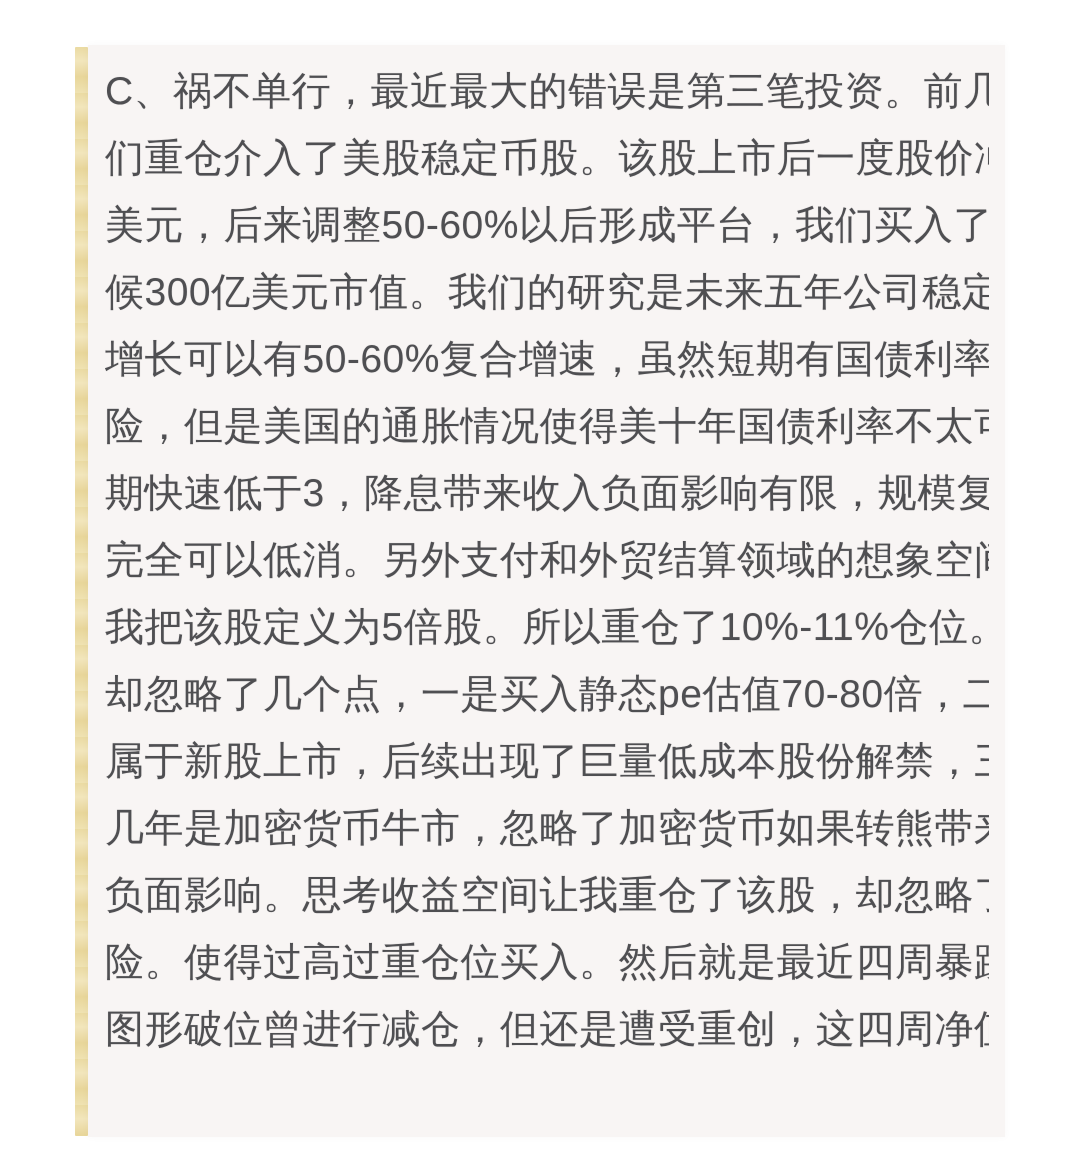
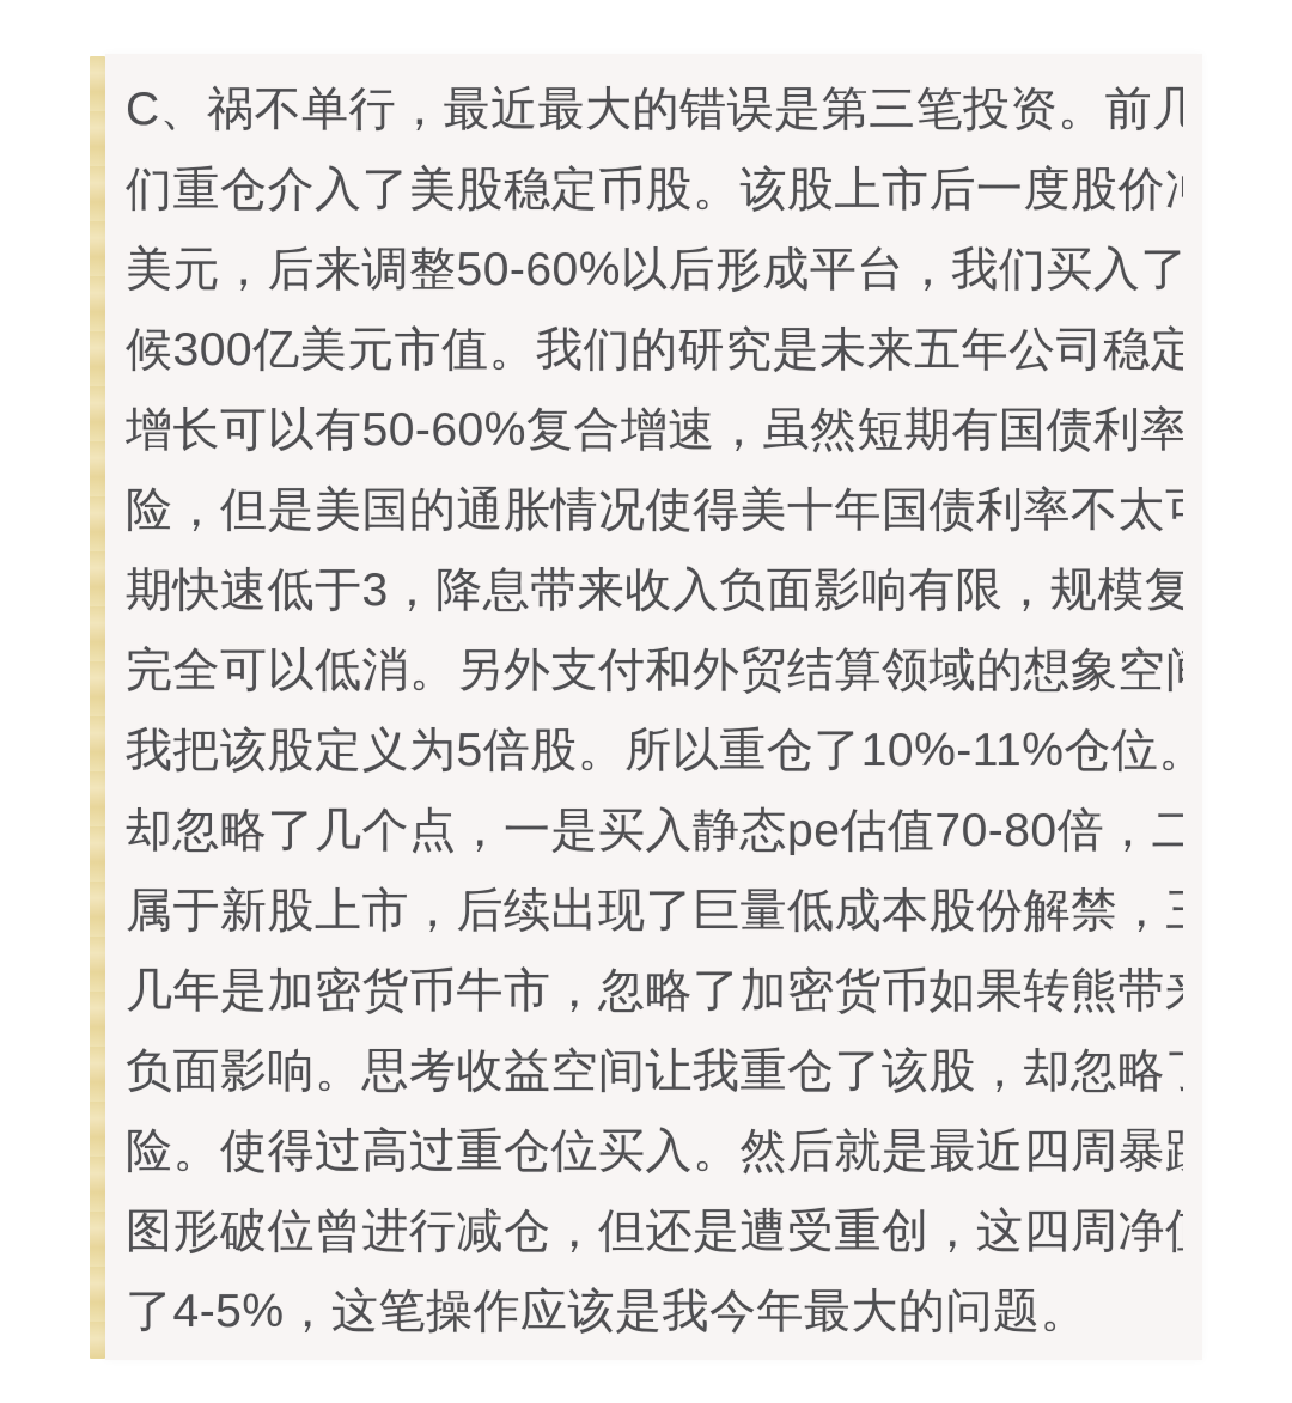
  C、祸不单行，最近最大的错误是第三笔投资。前几
  们重仓介入了美股稳定币股。该股上市后一度股价
  美元，后来调整50-60%以后形成平台，我们买入了
  候300亿美元市值。我们的研究是未来五年公司稳定
  增长可以有50-60%复合增速，虽然短期有国债利率
  险，但是美国的通胀情况使得美十年国债利率不太
  期快速低于3，降息带来收入负面影响有限，规模复
  完全可以低消。另外支付和外贸结算领域的想象空
  我把该股定义为5倍股。所以重仓了10%-11%仓位。
  却忽略了几个点，一是买入静态pe估值70-80倍，二
  属于新股上市，后续出现了巨量低成本股份解禁，
  几年是加密货币牛市，忽略了加密货币如果转熊带
  负面影响。思考收益空间让我重仓了该股，却忽略
  险。使得过高过重仓位买入。然后就是最近四周暴
  图形破位曾进行减仓，但还是遭受重创，这四周净
+ 了4-5%，这笔操作应该是我今年最大的问题。
